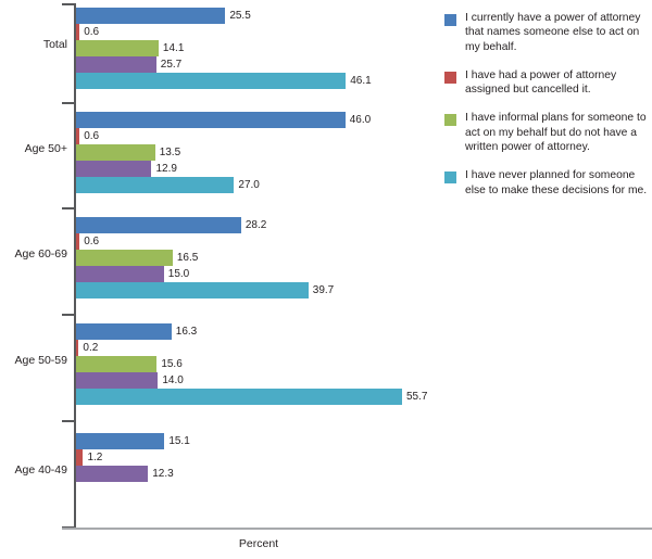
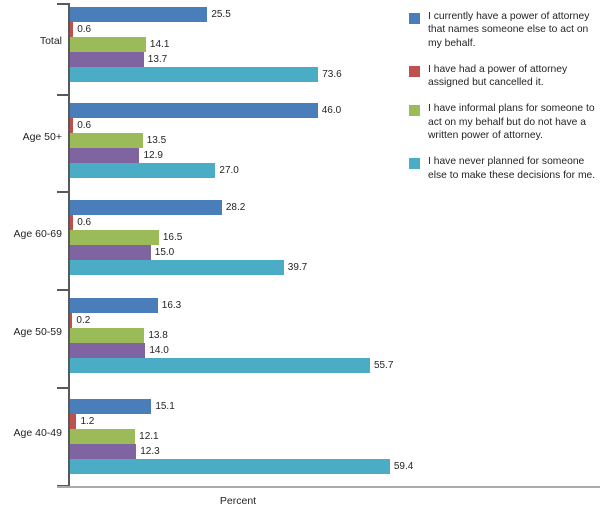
  Total
  25.5
  0.6
  14.1
- 25.7
+ 13.7
- 46.1
+ 73.6
  Age 50+
  46.0
  0.6
  13.5
  12.9
  27.0
  Age 60-69
  28.2
  0.6
  16.5
  15.0
  39.7
  Age 50-59
  16.3
  0.2
- 15.6
+ 13.8
  14.0
  55.7
  Age 40-49
  15.1
  1.2
+ 12.1
  12.3
+ 59.4
  Percent
  I currently have a power of attorney that names someone else to act on my behalf.
  I have had a power of attorney assigned but cancelled it.
  I have informal plans for someone to act on my behalf but do not have a written power of attorney.
  I have never planned for someone else to make these decisions for me.
